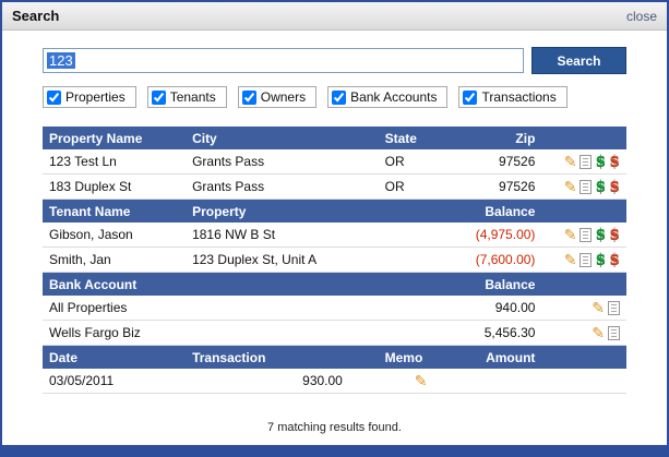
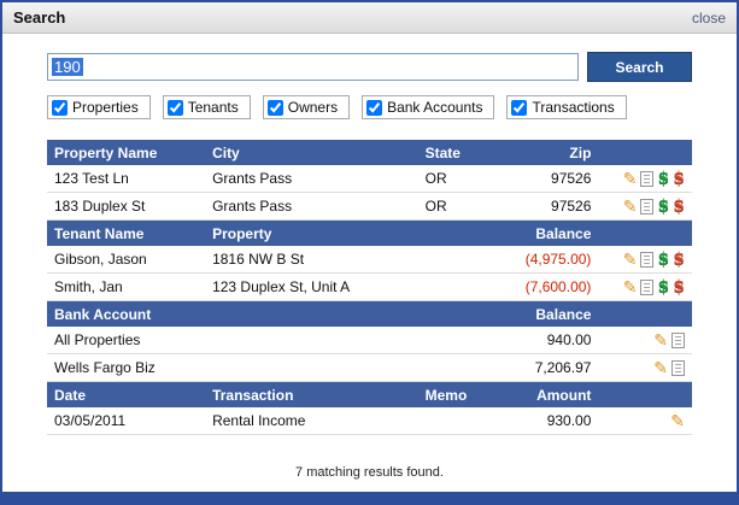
  Search
  close
- 123
+ 190
  Search
  Properties
  Tenants
  Owners
  Bank Accounts
  Transactions
  Property Name
  City
  State
  Zip
  123 Test Ln
  Grants Pass
  OR
  97526
  183 Duplex St
  Grants Pass
  OR
  97526
  Tenant Name
  Property
  Balance
  Gibson, Jason
  1816 NW B St
  (4,975.00)
  Smith, Jan
  123 Duplex St, Unit A
  (7,600.00)
  Bank Account
  Balance
  All Properties
  940.00
  Wells Fargo Biz
- 5,456.30
+ 7,206.97
  Date
  Transaction
  Memo
  Amount
  03/05/2011
+ Rental Income
  930.00
  7 matching results found.
